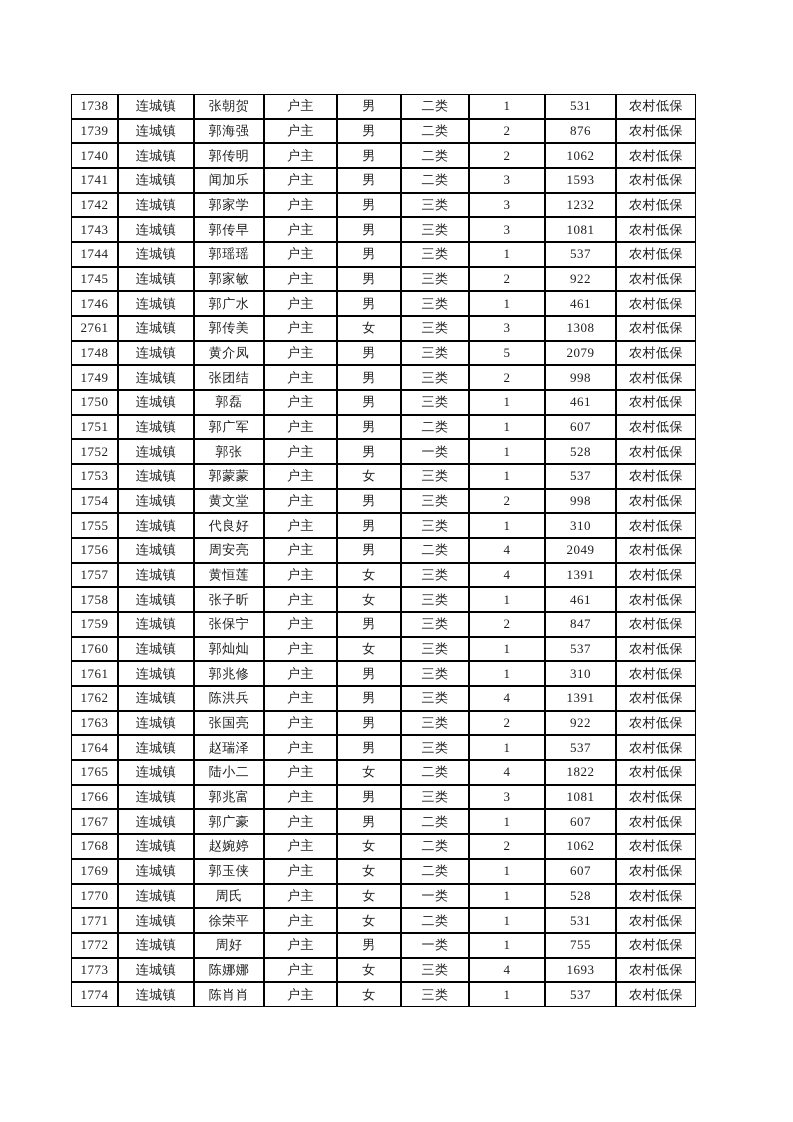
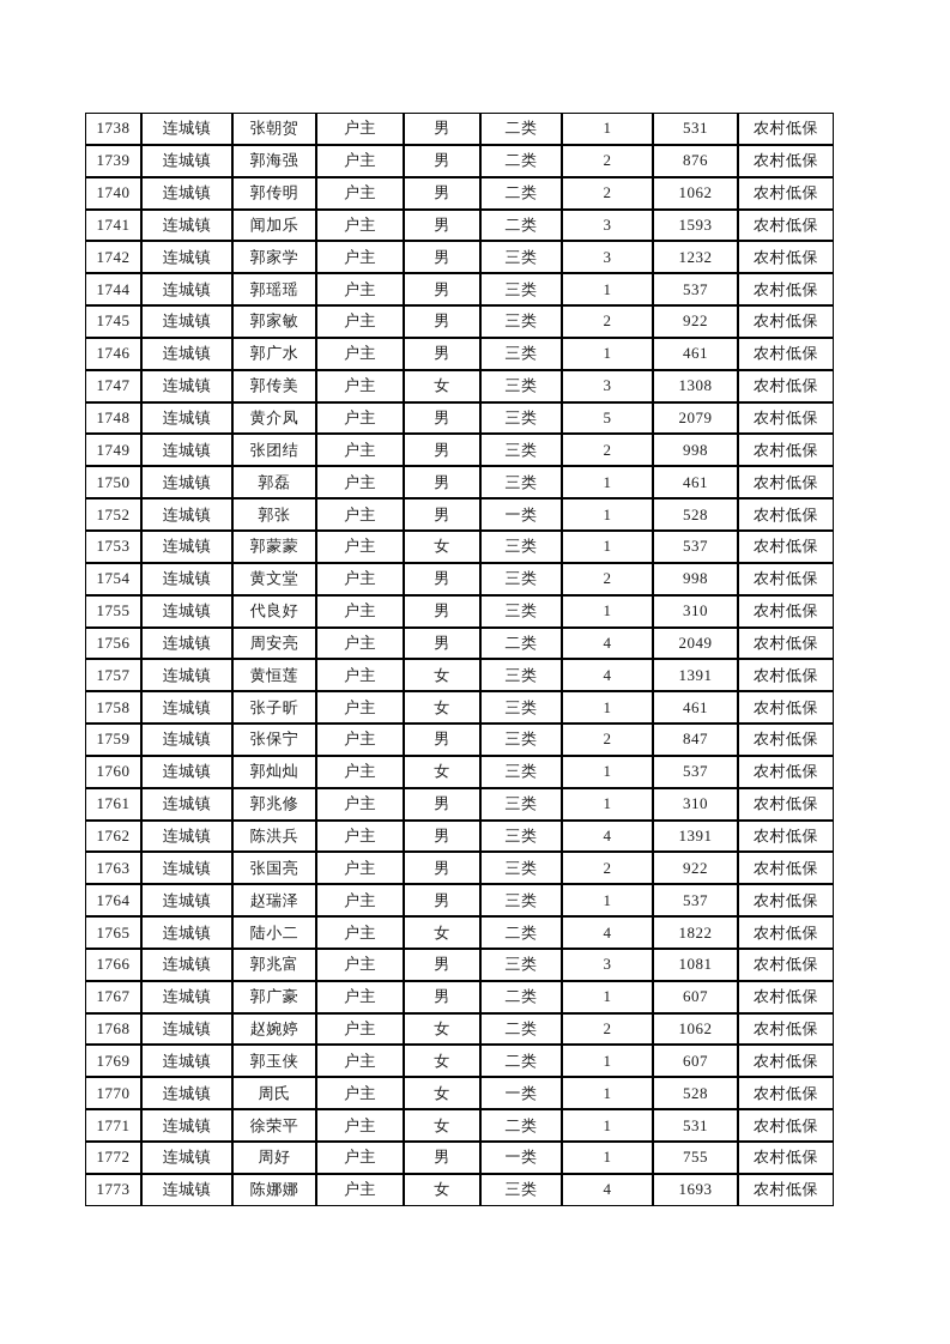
  1738	连城镇	张朝贺	户主	男	二类	1	531	农村低保
  1739	连城镇	郭海强	户主	男	二类	2	876	农村低保
  1740	连城镇	郭传明	户主	男	二类	2	1062	农村低保
  1741	连城镇	闻加乐	户主	男	二类	3	1593	农村低保
  1742	连城镇	郭家学	户主	男	三类	3	1232	农村低保
- 1743	连城镇	郭传早	户主	男	三类	3	1081	农村低保
  1744	连城镇	郭瑶瑶	户主	男	三类	1	537	农村低保
  1745	连城镇	郭家敏	户主	男	三类	2	922	农村低保
  1746	连城镇	郭广水	户主	男	三类	1	461	农村低保
- 2761	连城镇	郭传美	户主	女	三类	3	1308	农村低保
+ 1747	连城镇	郭传美	户主	女	三类	3	1308	农村低保
  1748	连城镇	黄介凤	户主	男	三类	5	2079	农村低保
  1749	连城镇	张团结	户主	男	三类	2	998	农村低保
  1750	连城镇	郭磊	户主	男	三类	1	461	农村低保
- 1751	连城镇	郭广军	户主	男	二类	1	607	农村低保
  1752	连城镇	郭张	户主	男	一类	1	528	农村低保
  1753	连城镇	郭蒙蒙	户主	女	三类	1	537	农村低保
  1754	连城镇	黄文堂	户主	男	三类	2	998	农村低保
  1755	连城镇	代良好	户主	男	三类	1	310	农村低保
  1756	连城镇	周安亮	户主	男	二类	4	2049	农村低保
  1757	连城镇	黄恒莲	户主	女	三类	4	1391	农村低保
  1758	连城镇	张子昕	户主	女	三类	1	461	农村低保
  1759	连城镇	张保宁	户主	男	三类	2	847	农村低保
  1760	连城镇	郭灿灿	户主	女	三类	1	537	农村低保
  1761	连城镇	郭兆修	户主	男	三类	1	310	农村低保
  1762	连城镇	陈洪兵	户主	男	三类	4	1391	农村低保
  1763	连城镇	张国亮	户主	男	三类	2	922	农村低保
  1764	连城镇	赵瑞泽	户主	男	三类	1	537	农村低保
  1765	连城镇	陆小二	户主	女	二类	4	1822	农村低保
  1766	连城镇	郭兆富	户主	男	三类	3	1081	农村低保
  1767	连城镇	郭广豪	户主	男	二类	1	607	农村低保
  1768	连城镇	赵婉婷	户主	女	二类	2	1062	农村低保
  1769	连城镇	郭玉侠	户主	女	二类	1	607	农村低保
  1770	连城镇	周氏	户主	女	一类	1	528	农村低保
  1771	连城镇	徐荣平	户主	女	二类	1	531	农村低保
  1772	连城镇	周好	户主	男	一类	1	755	农村低保
  1773	连城镇	陈娜娜	户主	女	三类	4	1693	农村低保
- 1774	连城镇	陈肖肖	户主	女	三类	1	537	农村低保
